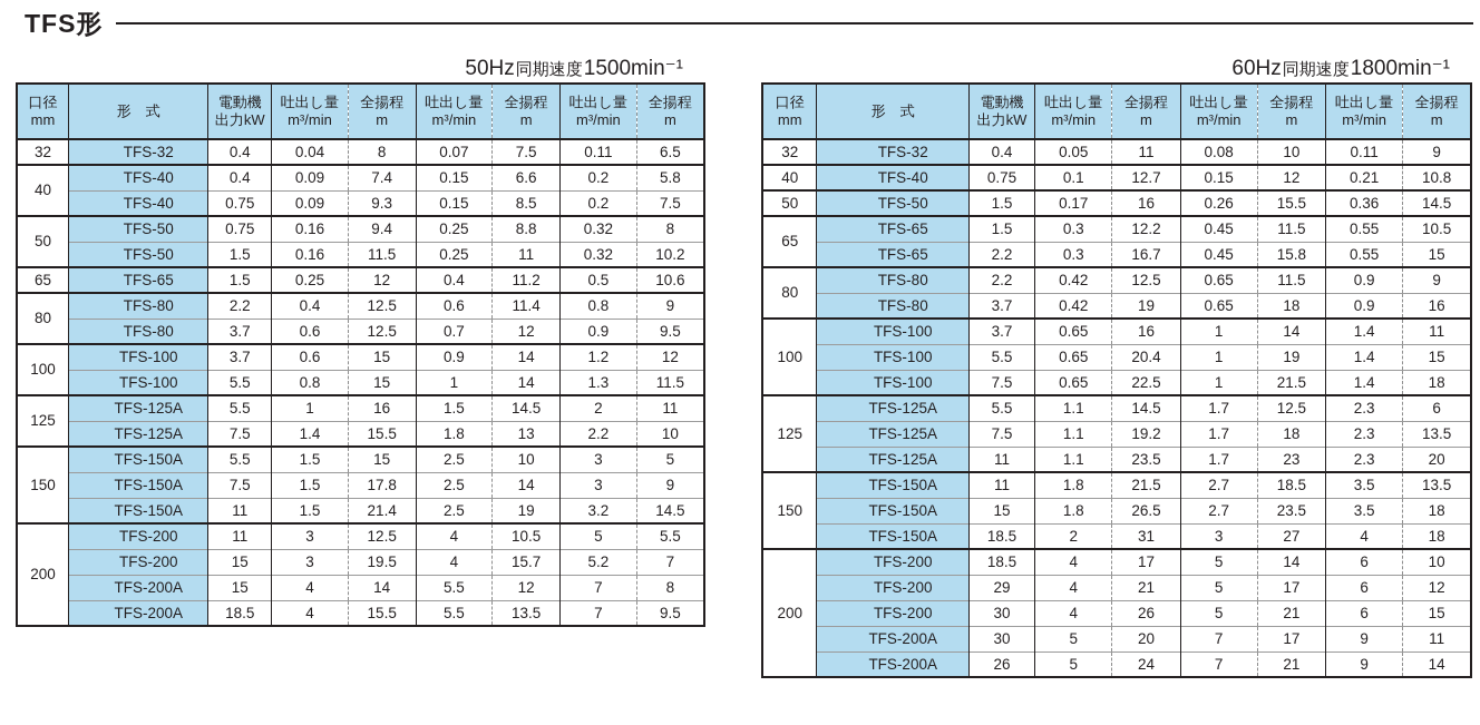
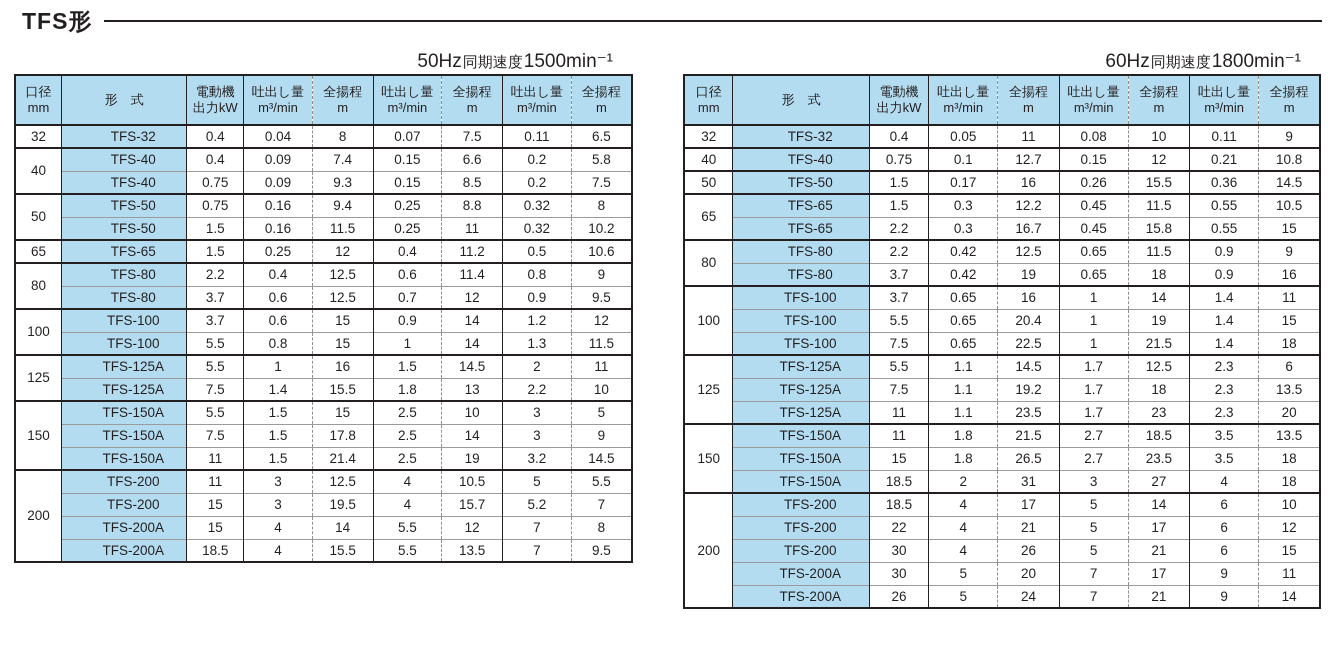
  TFS形
  50Hz
  同期速度
  1500min⁻¹
  口径mm	形 式	電動機出力kW	吐出し量m³/min	全揚程m	吐出し量m³/min	全揚程m	吐出し量m³/min	全揚程m
  32	TFS-32	0.4	0.04	8	0.07	7.5	0.11	6.5
  40	TFS-40	0.4	0.09	7.4	0.15	6.6	0.2	5.8
  TFS-40	0.75	0.09	9.3	0.15	8.5	0.2	7.5
  50	TFS-50	0.75	0.16	9.4	0.25	8.8	0.32	8
  TFS-50	1.5	0.16	11.5	0.25	11	0.32	10.2
  65	TFS-65	1.5	0.25	12	0.4	11.2	0.5	10.6
  80	TFS-80	2.2	0.4	12.5	0.6	11.4	0.8	9
  TFS-80	3.7	0.6	12.5	0.7	12	0.9	9.5
  100	TFS-100	3.7	0.6	15	0.9	14	1.2	12
  TFS-100	5.5	0.8	15	1	14	1.3	11.5
  125	TFS-125A	5.5	1	16	1.5	14.5	2	11
  TFS-125A	7.5	1.4	15.5	1.8	13	2.2	10
  150	TFS-150A	5.5	1.5	15	2.5	10	3	5
  TFS-150A	7.5	1.5	17.8	2.5	14	3	9
  TFS-150A	11	1.5	21.4	2.5	19	3.2	14.5
  200	TFS-200	11	3	12.5	4	10.5	5	5.5
  TFS-200	15	3	19.5	4	15.7	5.2	7
  TFS-200A	15	4	14	5.5	12	7	8
  TFS-200A	18.5	4	15.5	5.5	13.5	7	9.5
  60Hz
  同期速度
  1800min⁻¹
  口径mm	形 式	電動機出力kW	吐出し量m³/min	全揚程m	吐出し量m³/min	全揚程m	吐出し量m³/min	全揚程m
  32	TFS-32	0.4	0.05	11	0.08	10	0.11	9
  40	TFS-40	0.75	0.1	12.7	0.15	12	0.21	10.8
  50	TFS-50	1.5	0.17	16	0.26	15.5	0.36	14.5
  65	TFS-65	1.5	0.3	12.2	0.45	11.5	0.55	10.5
  TFS-65	2.2	0.3	16.7	0.45	15.8	0.55	15
  80	TFS-80	2.2	0.42	12.5	0.65	11.5	0.9	9
  TFS-80	3.7	0.42	19	0.65	18	0.9	16
  100	TFS-100	3.7	0.65	16	1	14	1.4	11
  TFS-100	5.5	0.65	20.4	1	19	1.4	15
  TFS-100	7.5	0.65	22.5	1	21.5	1.4	18
  125	TFS-125A	5.5	1.1	14.5	1.7	12.5	2.3	6
  TFS-125A	7.5	1.1	19.2	1.7	18	2.3	13.5
  TFS-125A	11	1.1	23.5	1.7	23	2.3	20
  150	TFS-150A	11	1.8	21.5	2.7	18.5	3.5	13.5
  TFS-150A	15	1.8	26.5	2.7	23.5	3.5	18
  TFS-150A	18.5	2	31	3	27	4	18
  200	TFS-200	18.5	4	17	5	14	6	10
- TFS-200	29	4	21	5	17	6	12
+ TFS-200	22	4	21	5	17	6	12
  TFS-200	30	4	26	5	21	6	15
  TFS-200A	30	5	20	7	17	9	11
  TFS-200A	26	5	24	7	21	9	14
